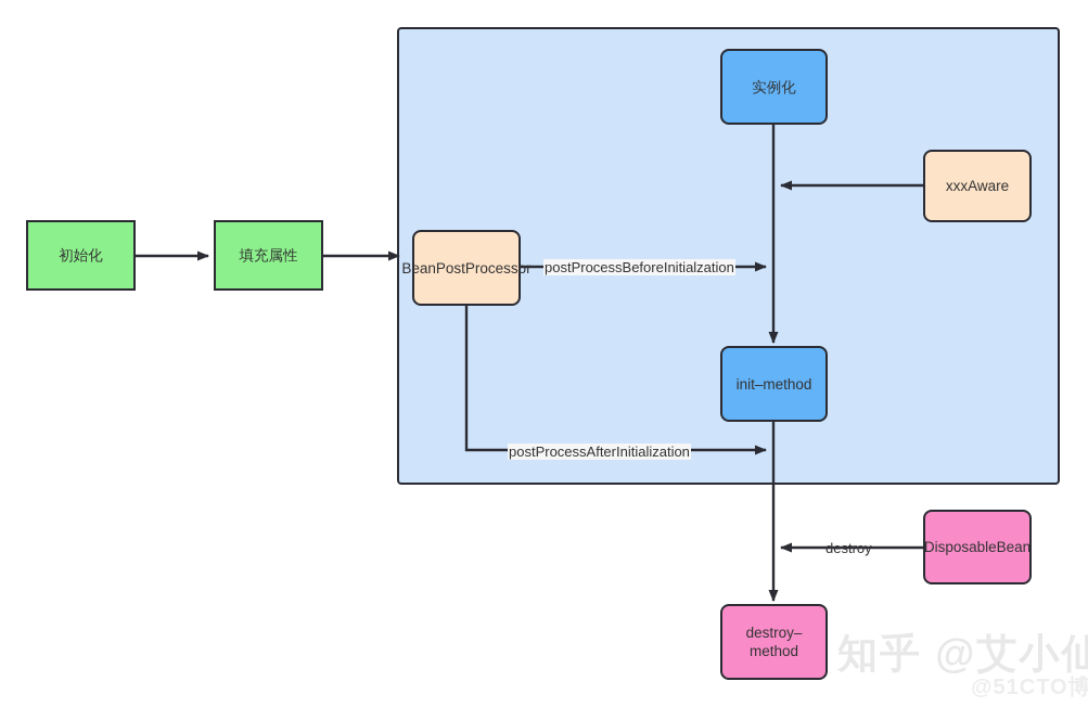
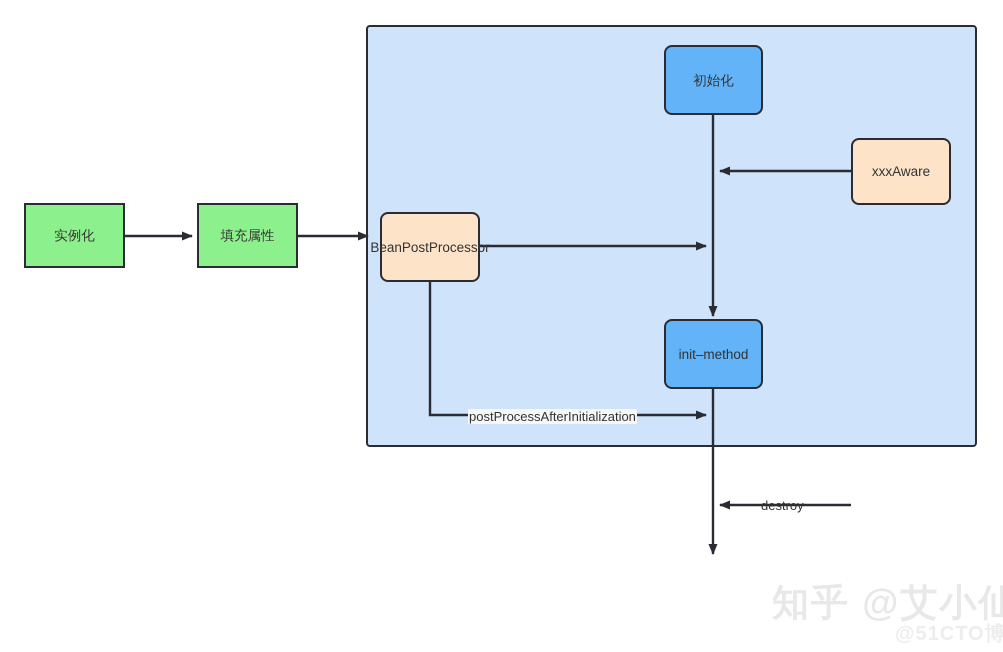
- 初始化
+ 实例化
  填充属性
  BeanPostProcessor
- 实例化
+ 初始化
  xxxAware
  init–method
- DisposableBean
- destroy–method
- postProcessBeforeInitialzation
  postProcessAfterInitialization
  destroy
